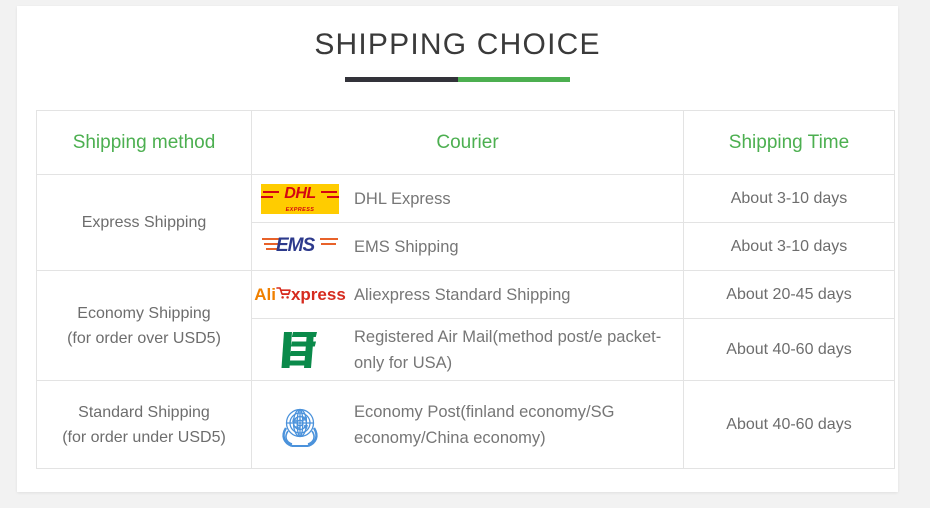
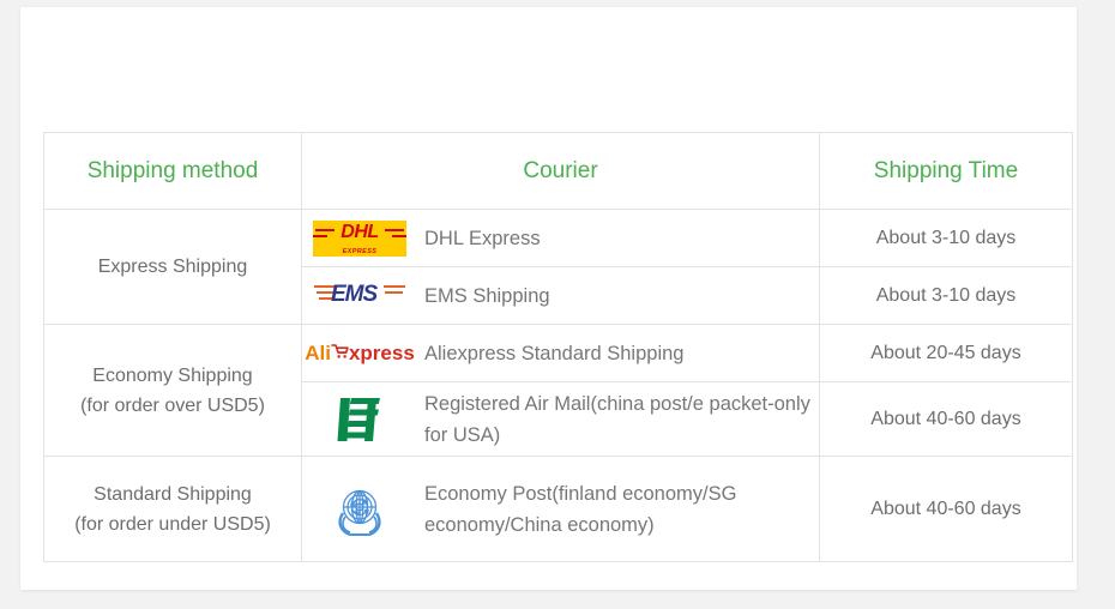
- SHIPPING CHOICE
  Shipping method	Courier	Shipping Time
  Express Shipping	DHL DHL Express	About 3-10 days
  EMS EMS Shipping	About 3-10 days
  Economy Shipping (for order over USD5)	Ali xpress Aliexpress Standard Shipping	About 20-45 days
- Registered Air Mail(method post/e packet-only for USA)	About 40-60 days
+ Registered Air Mail(china post/e packet-only for USA)	About 40-60 days
  Standard Shipping (for order under USD5)	Economy Post(finland economy/SG economy/China economy)	About 40-60 days
